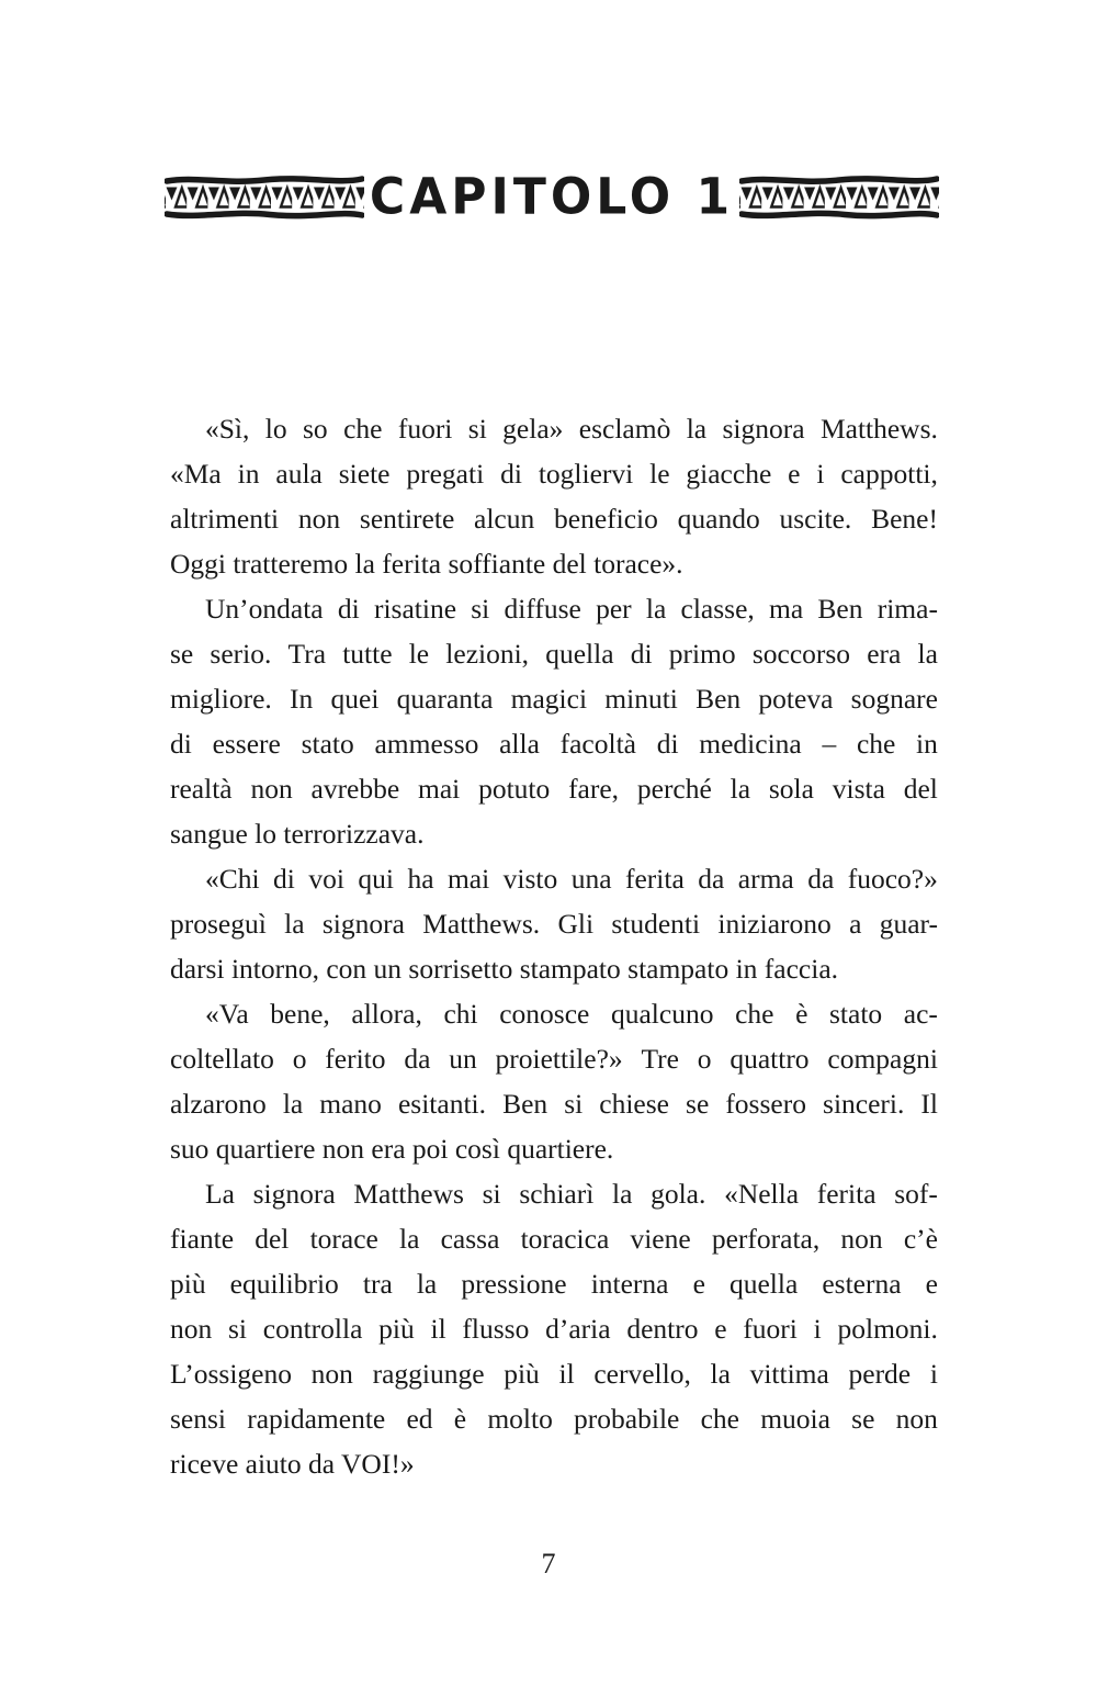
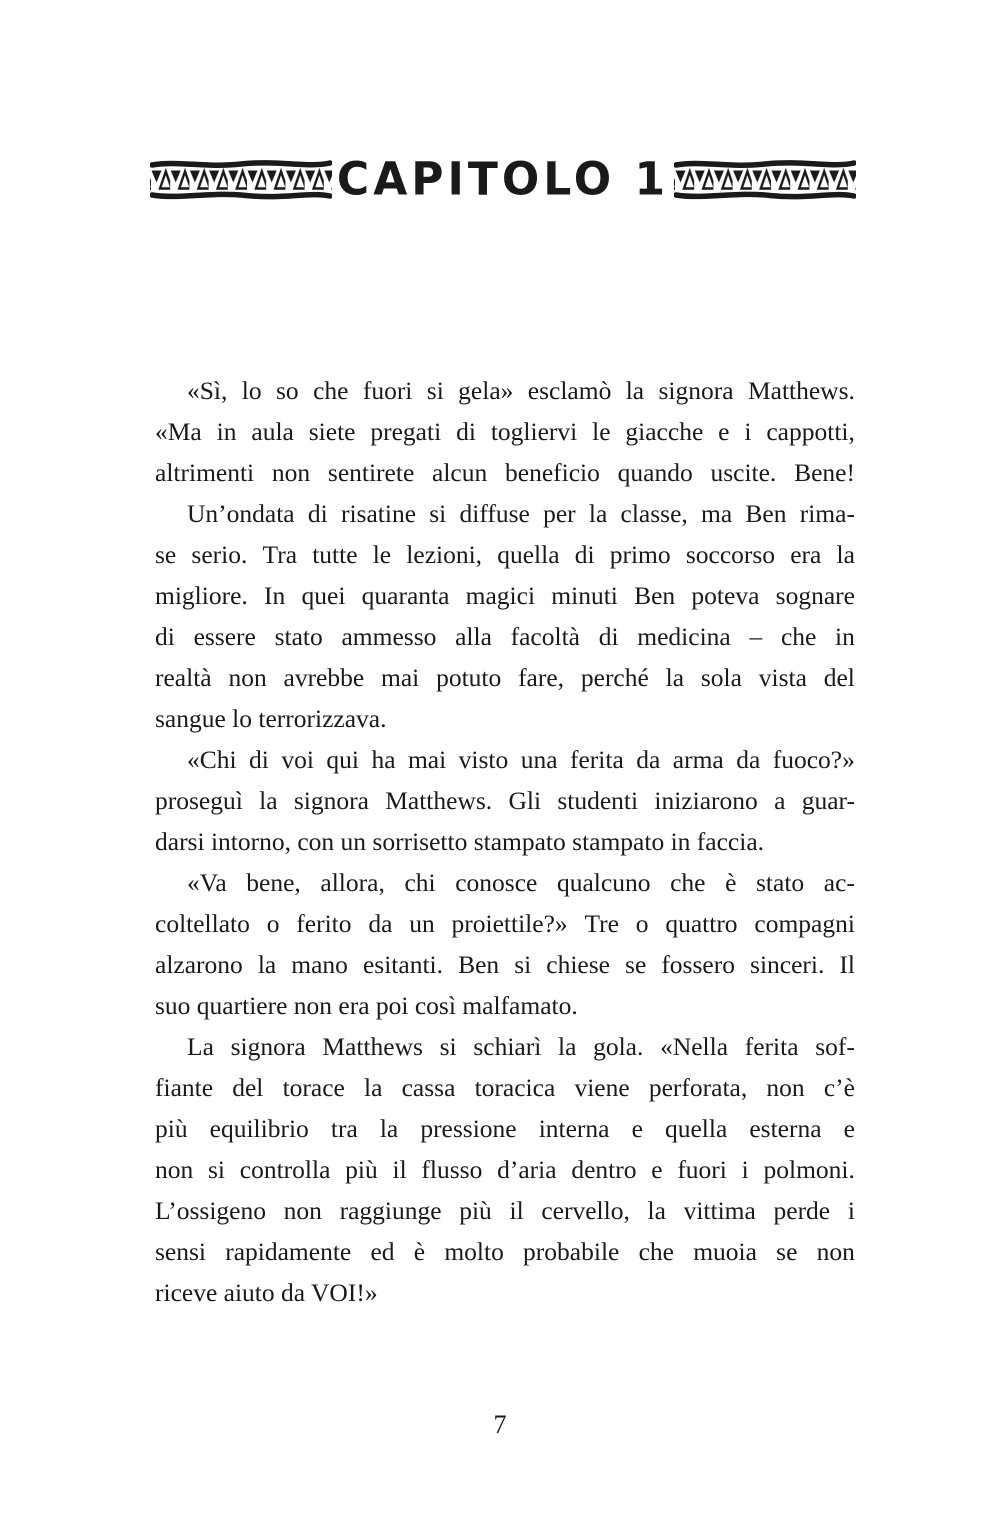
  CAPITOLO 1
  «Sì,
  lo
  so
  che
  fuori
  si
  gela»
  esclamò
  la
  signora
  Matthews.
  «Ma
  in
  aula
  siete
  pregati
  di
  togliervi
  le
  giacche
  e
  i
  cappotti,
  altrimenti
  non
  sentirete
  alcun
  beneficio
  quando
  uscite.
  Bene!
- Oggi tratteremo la ferita soffiante del torace».
  Un’ondata
  di
  risatine
  si
  diffuse
  per
  la
  classe,
  ma
  Ben
  rima-
  se
  serio.
  Tra
  tutte
  le
  lezioni,
  quella
  di
  primo
  soccorso
  era
  la
  migliore.
  In
  quei
  quaranta
  magici
  minuti
  Ben
  poteva
  sognare
  di
  essere
  stato
  ammesso
  alla
  facoltà
  di
  medicina
  –
  che
  in
  realtà
  non
  avrebbe
  mai
  potuto
  fare,
  perché
  la
  sola
  vista
  del
  sangue lo terrorizzava.
  «Chi
  di
  voi
  qui
  ha
  mai
  visto
  una
  ferita
  da
  arma
  da
  fuoco?»
  proseguì
  la
  signora
  Matthews.
  Gli
  studenti
  iniziarono
  a
  guar-
  darsi intorno, con un sorrisetto stampato stampato in faccia.
  «Va
  bene,
  allora,
  chi
  conosce
  qualcuno
  che
  è
  stato
  ac-
  coltellato
  o
  ferito
  da
  un
  proiettile?»
  Tre
  o
  quattro
  compagni
  alzarono
  la
  mano
  esitanti.
  Ben
  si
  chiese
  se
  fossero
  sinceri.
  Il
- suo quartiere non era poi così quartiere.
+ suo quartiere non era poi così malfamato.
  La
  signora
  Matthews
  si
  schiarì
  la
  gola.
  «Nella
  ferita
  sof-
  fiante
  del
  torace
  la
  cassa
  toracica
  viene
  perforata,
  non
  c’è
  più
  equilibrio
  tra
  la
  pressione
  interna
  e
  quella
  esterna
  e
  non
  si
  controlla
  più
  il
  flusso
  d’aria
  dentro
  e
  fuori
  i
  polmoni.
  L’ossigeno
  non
  raggiunge
  più
  il
  cervello,
  la
  vittima
  perde
  i
  sensi
  rapidamente
  ed
  è
  molto
  probabile
  che
  muoia
  se
  non
  riceve aiuto da VOI!»
  7
